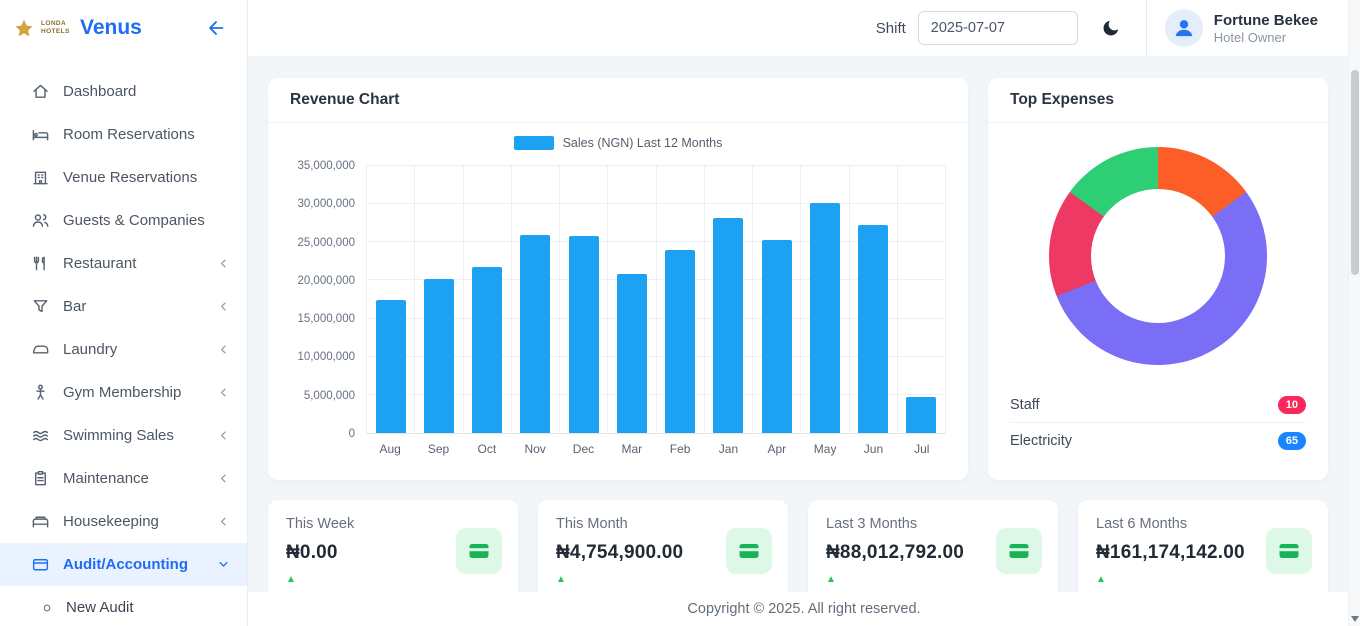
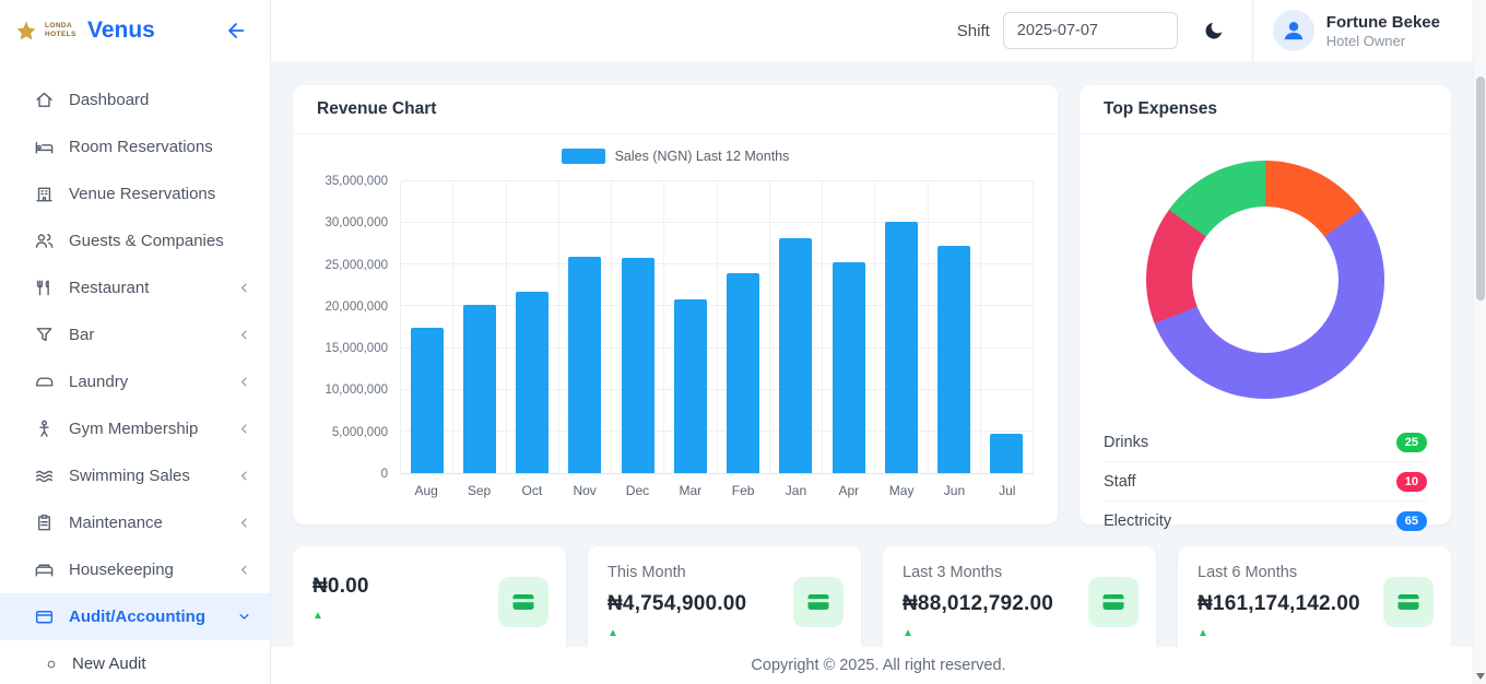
  Venus
  Dashboard
  Room Reservations
  Venue Reservations
  Guests & Companies
  Restaurant
  Bar
  Laundry
  Gym Membership
  Swimming Sales
  Maintenance
  Housekeeping
  Audit/Accounting
  New Audit
  Shift
  2025-07-07
  Fortune Bekee
  Hotel Owner
  Revenue Chart
  Sales (NGN) Last 12 Months
  0
  5,000,000
  10,000,000
  15,000,000
  20,000,000
  25,000,000
  30,000,000
  35,000,000
  Aug
  Sep
  Oct
  Nov
  Dec
  Mar
  Feb
  Jan
  Apr
  May
  Jun
  Jul
  Top Expenses
+ Drinks
+ 25
  Staff
  10
  Electricity
  65
- This Week
  ₦0.00
  ▲
  This Month
  ₦4,754,900.00
  ▲
  Last 3 Months
  ₦88,012,792.00
  ▲
  Last 6 Months
  ₦161,174,142.00
  ▲
  Copyright © 2025. All right reserved.
